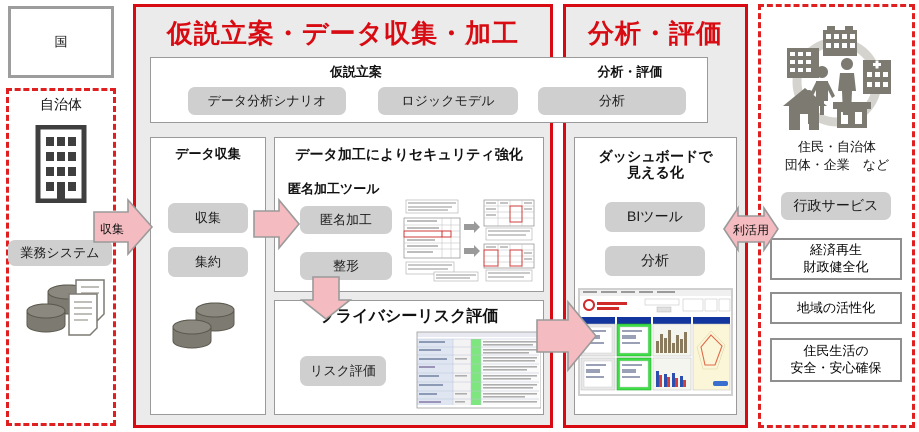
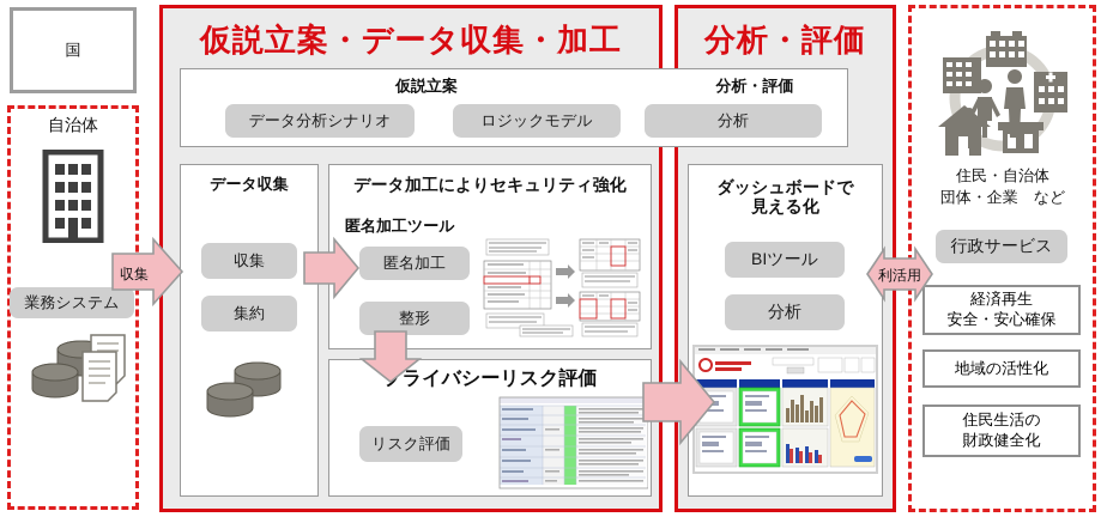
  国
  自治体
  業務システム
  収集
  仮説立案・データ収集・加工
  分析・評価
  仮説立案
  分析・評価
  データ分析シナリオ
  ロジックモデル
  分析
  データ収集
  収集
  集約
  データ加工によりセキュリティ強化
  匿名加工ツール
  匿名加工
  整形
  ライバシーリスク評価
  リスク評価
  ダッシュボードで
  見える化
  BIツール
  分析
  利活用
  住民・自治体
  団体・企業 など
  行政サービス
  経済再生
- 財政健全化
+ 安全・安心確保
  地域の活性化
  住民生活の
- 安全・安心確保
+ 財政健全化
